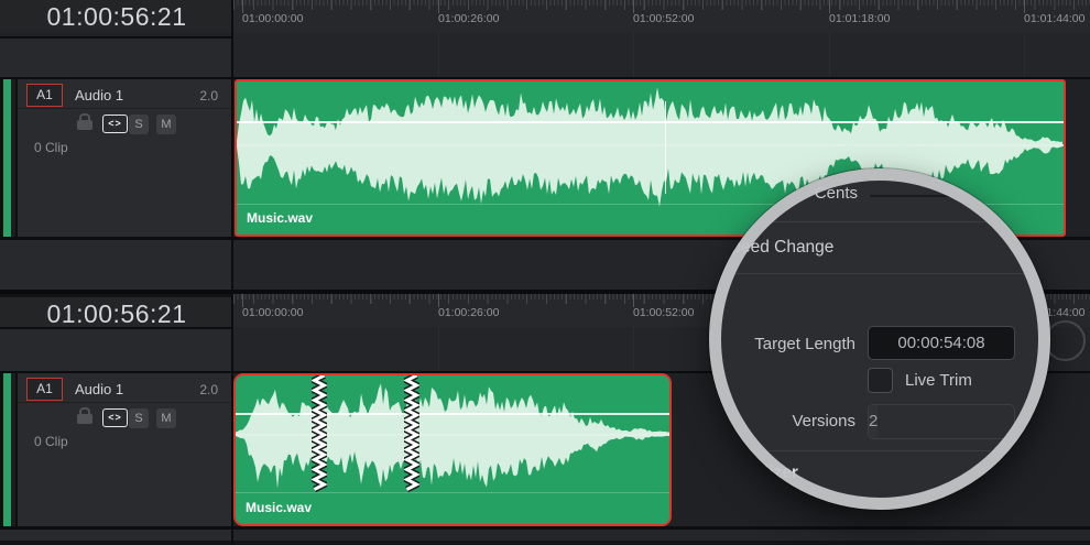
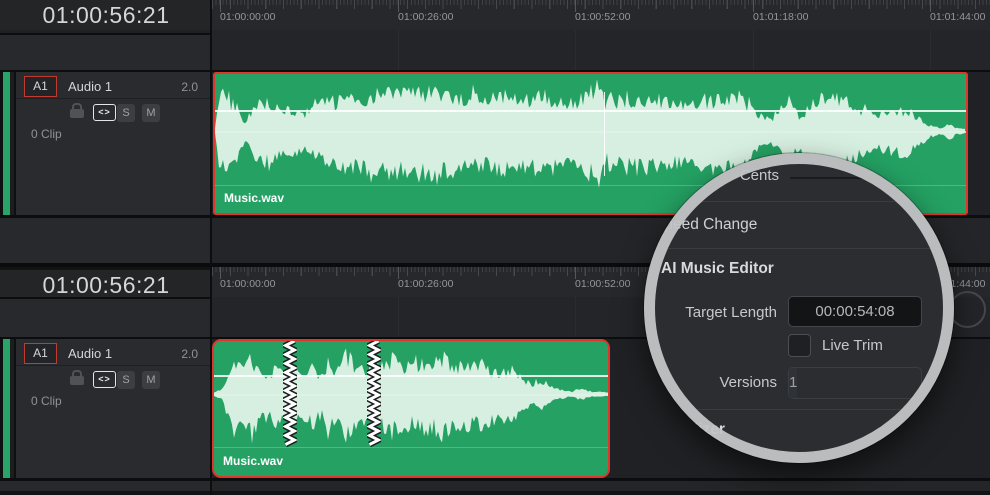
  01:00:56:21
  01:00:00:00
  01:00:26:00
  01:00:52:00
  01:01:18:00
  01:01:44:00
  A1
  Audio 1
  2.0
  <>
  S
  M
  0 Clip
  Music.wav
  01:00:56:21
  01:00:00:00
  01:00:26:00
  01:00:52:00
  A1
  Audio 1
  2.0
  <>
  S
  M
  0 Clip
  Music.wav
  Cents
  Speed Change
+ AI Music Editor
  Target Length
  00:00:54:08
  Live Trim
  Versions
- 2
+ 1
  Equalizer
